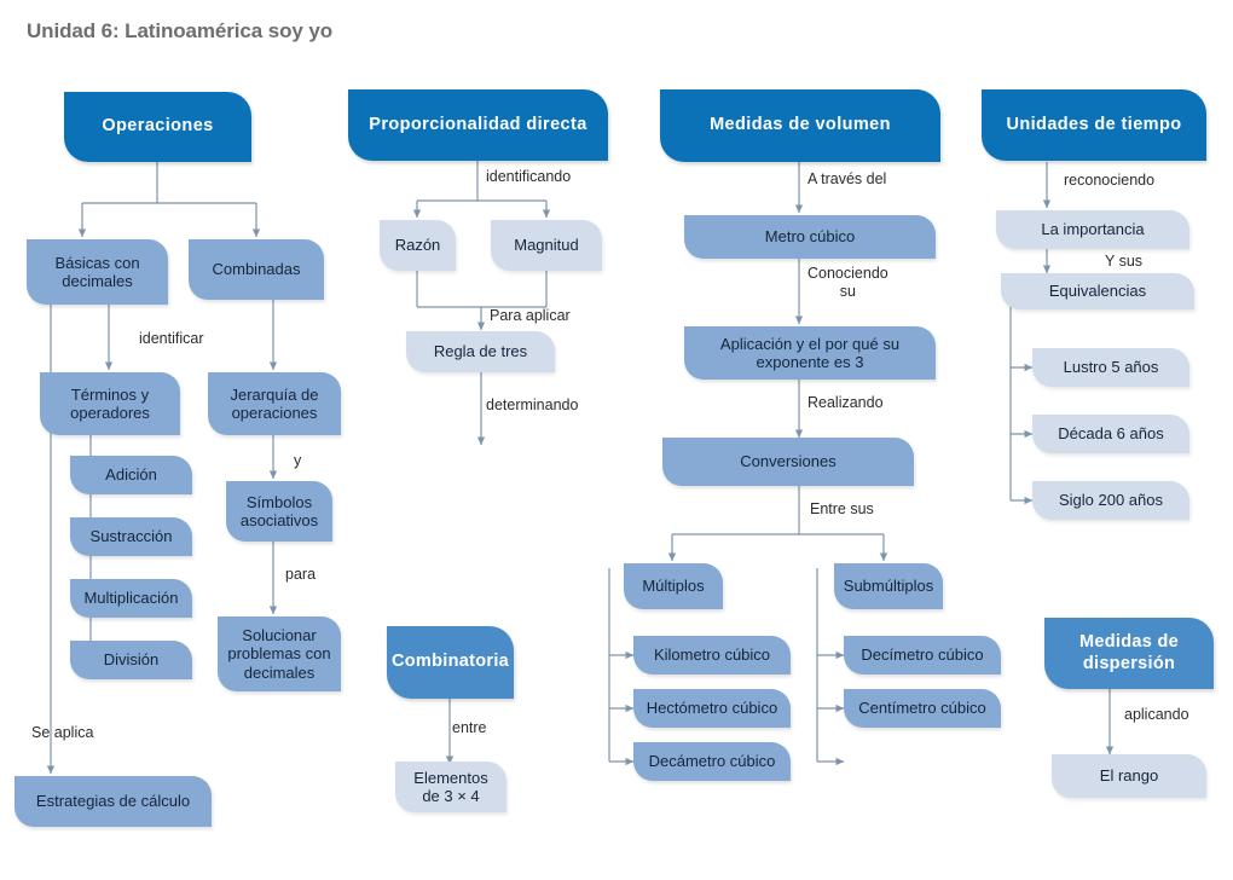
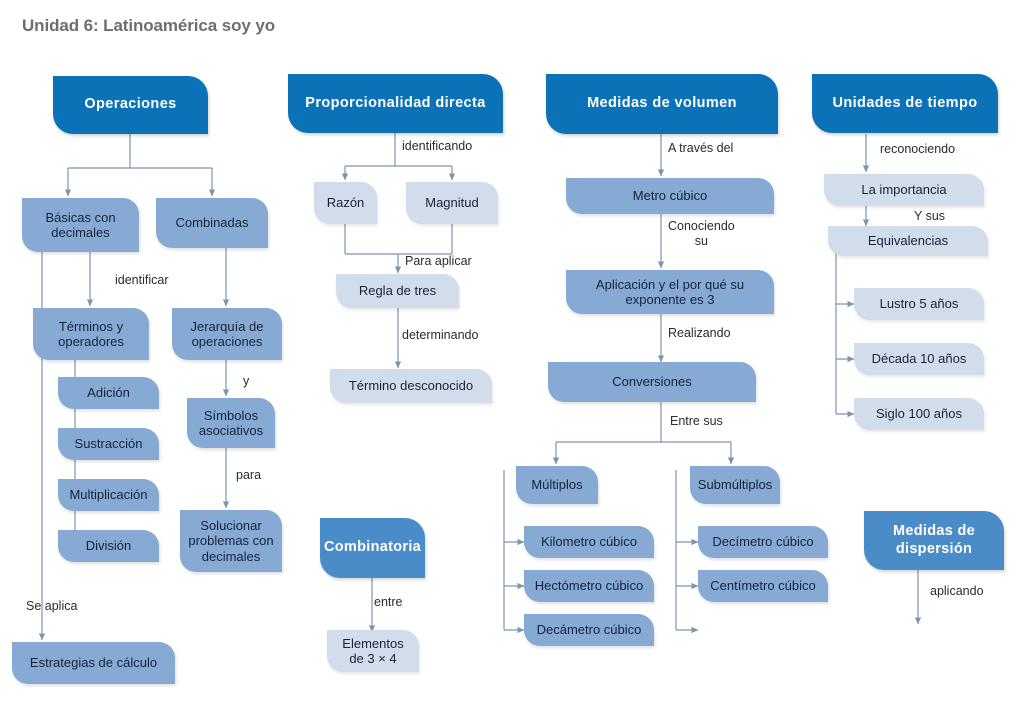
  Unidad 6: Latinoamérica soy yo
  Operaciones
  Básicas con
  decimales
  Combinadas
  Términos y
  operadores
  Jerarquía de
  operaciones
  Adición
  Sustracción
  Multiplicación
  División
  Símbolos
  asociativos
  Solucionar
  problemas con
  decimales
  Estrategias de cálculo
  identificar
  y
  para
  Se aplica
  Proporcionalidad directa
  Razón
  Magnitud
  Regla de tres
+ Término desconocido
  identificando
  Para aplicar
  determinando
  Combinatoria
  Elementos
  de 3 × 4
  entre
  Medidas de volumen
  Metro cúbico
  Aplicación y el por qué su
  exponente es 3
  Conversiones
  Múltiplos
  Submúltiplos
  Kilometro cúbico
  Hectómetro cúbico
  Decámetro cúbico
  Decímetro cúbico
  Centímetro cúbico
  A través del
  Conociendo
  su
  Realizando
  Entre sus
  Unidades de tiempo
  La importancia
  Equivalencias
  Lustro 5 años
- Década 6 años
+ Década 10 años
- Siglo 200 años
+ Siglo 100 años
  reconociendo
  Y sus
  Medidas de
  dispersión
- El rango
  aplicando
